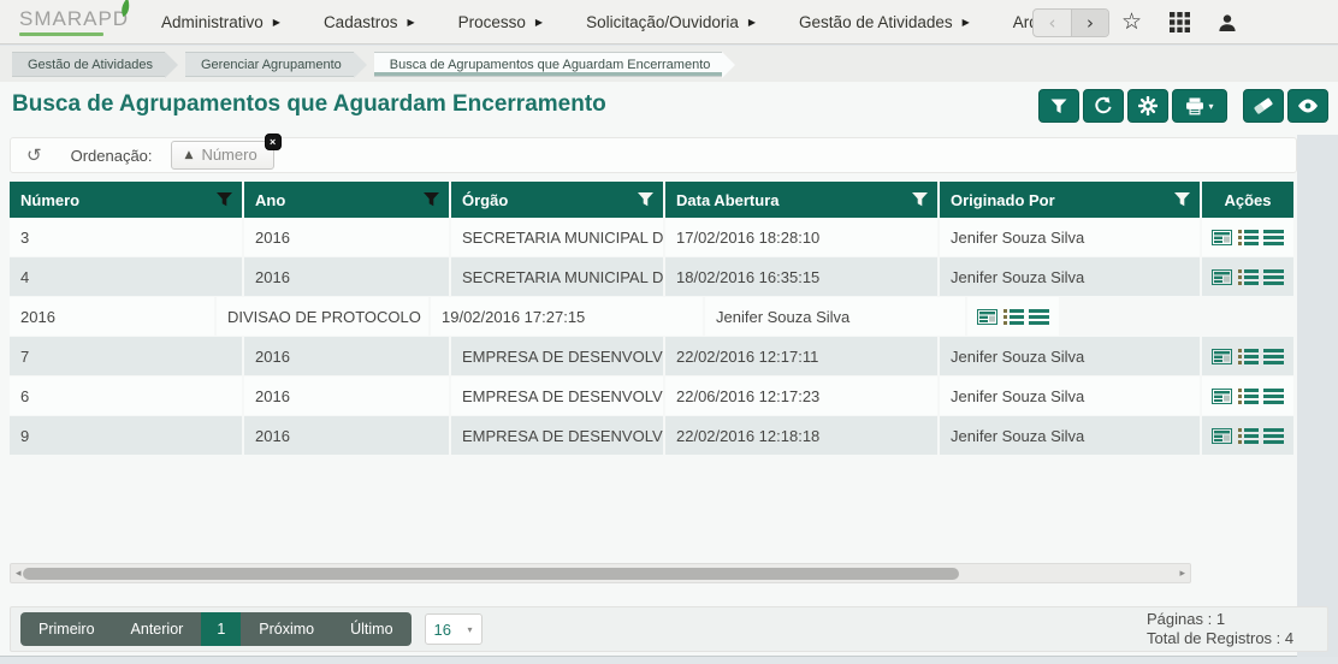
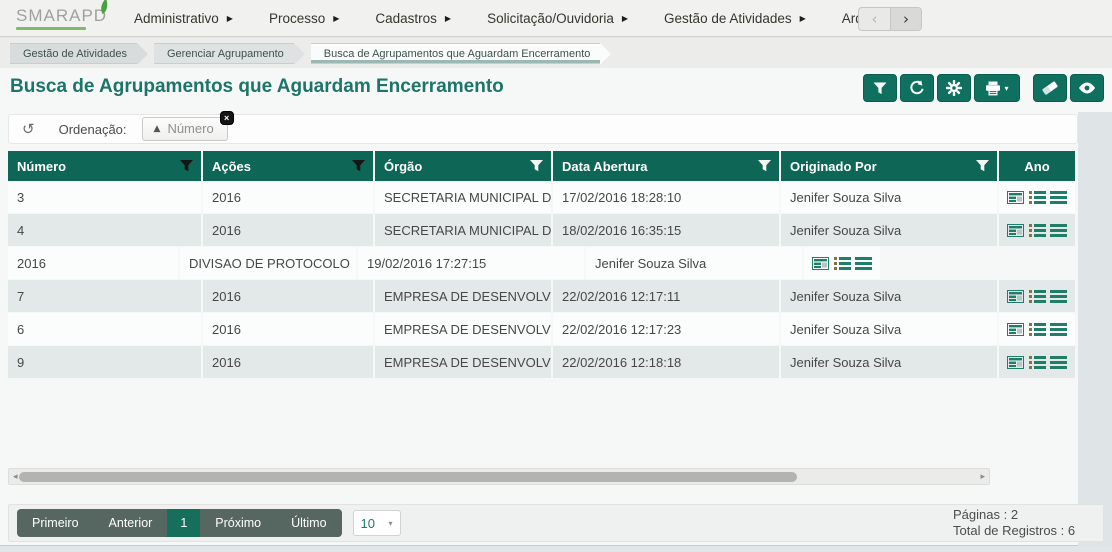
  SMARAPD
  Administrativo
  ▶
- Cadastros
+ Processo
  ▶
- Processo
+ Cadastros
  ▶
  Solicitação/Ouvidoria
  ▶
  Gestão de Atividades
  ▶
  ‹
  ›
- ☆
  Gestão de Atividades
  Gerenciar Agrupamento
  Busca de Agrupamentos que Aguardam Encerramento
  Busca de Agrupamentos que Aguardam Encerramento
  ▾
  ↺
  Ordenação:
  ▲
  Número
  ×
  Número
- Ano
+ Ações
  Órgão
  Data Abertura
  Originado Por
- Ações
+ Ano
  3
  2016
  SECRETARIA MUNICIPAL D
  17/02/2016 18:28:10
  Jenifer Souza Silva
  4
  2016
  SECRETARIA MUNICIPAL D
  18/02/2016 16:35:15
  Jenifer Souza Silva
  2016
  DIVISAO DE PROTOCOLO
  19/02/2016 17:27:15
  Jenifer Souza Silva
  7
  2016
  EMPRESA DE DESENVOLV
  22/02/2016 12:17:11
  Jenifer Souza Silva
  6
  2016
  EMPRESA DE DESENVOLV
- 22/06/2016 12:17:23
+ 22/02/2016 12:17:23
  Jenifer Souza Silva
  9
  2016
  EMPRESA DE DESENVOLV
  22/02/2016 12:18:18
  Jenifer Souza Silva
  ◂
  ▸
  Primeiro
  Anterior
  1
  Próximo
  Último
- 16
+ 10
  ▾
- Páginas : 1
+ Páginas : 2
- Total de Registros : 4
+ Total de Registros : 6
